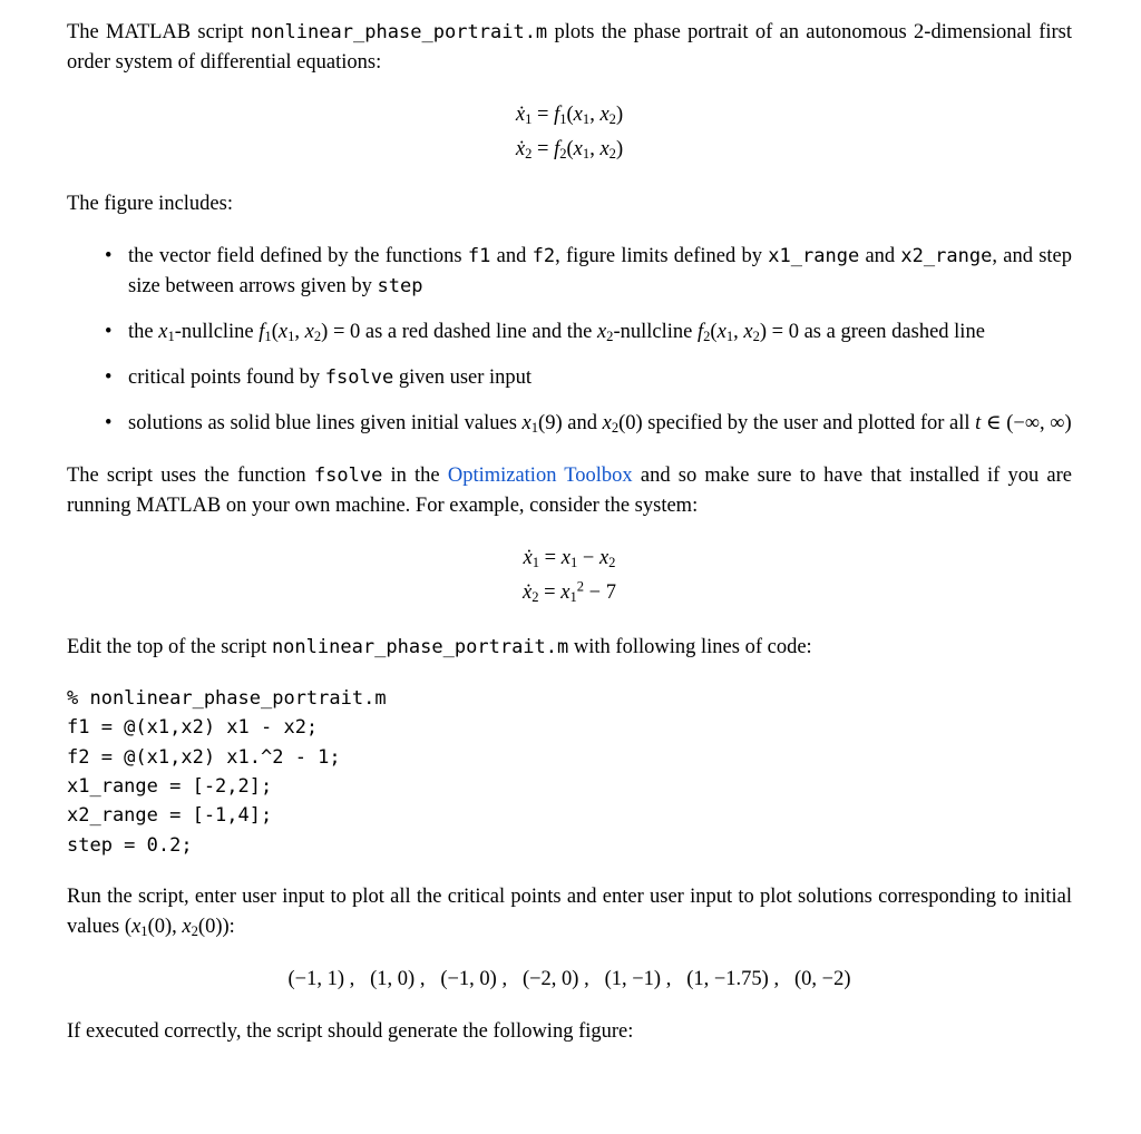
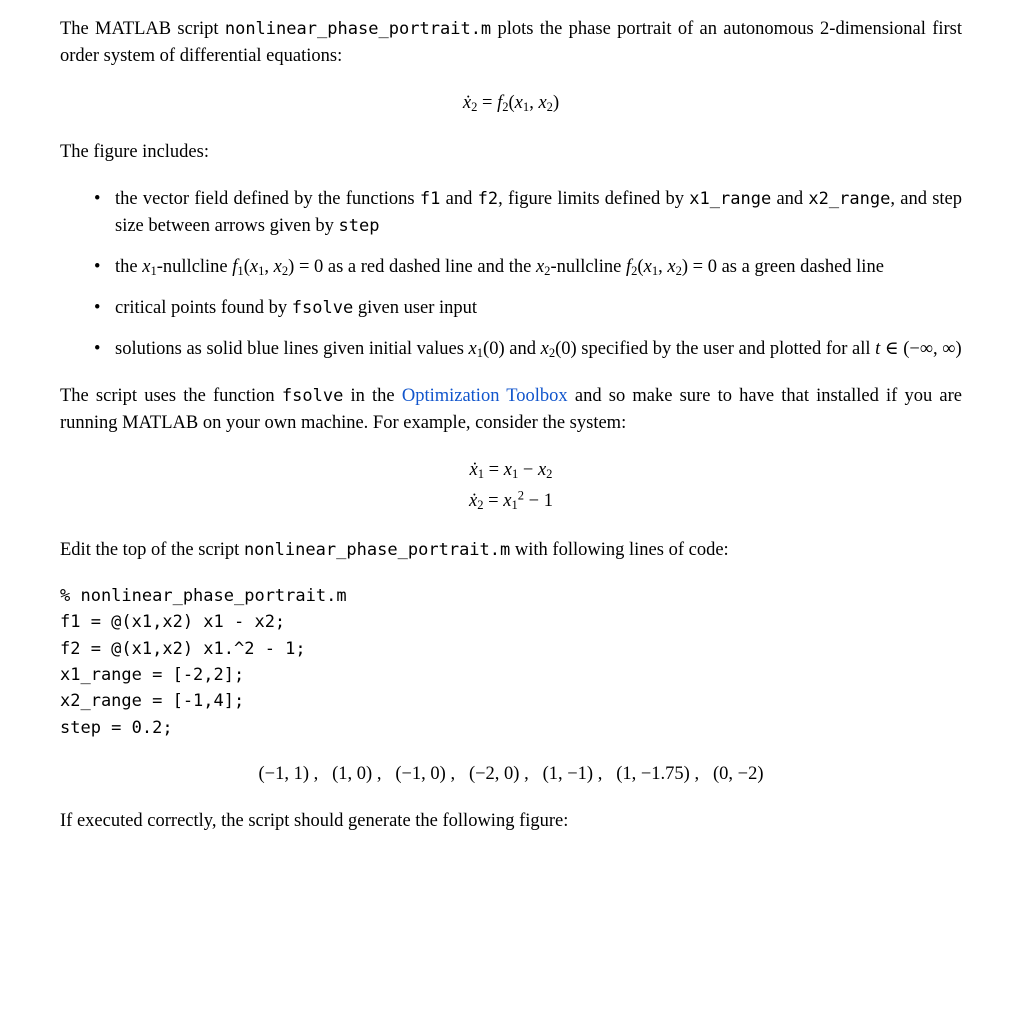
  The MATLAB script nonlinear_phase_portrait.m plots the phase portrait of an autonomous 2-dimensional first order system of differential equations:
- ẋ1 = f1(x1, x2)
  ẋ2 = f2(x1, x2)
  The figure includes:
  •
  the vector field defined by the functions f1 and f2, figure limits defined by x1_range and x2_range, and step size between arrows given by step
  •
  the x1-nullcline f1(x1, x2) = 0 as a red dashed line and the x2-nullcline f2(x1, x2) = 0 as a green dashed line
  •
  critical points found by fsolve given user input
  •
- solutions as solid blue lines given initial values x1(9) and x2(0) specified by the user and plotted for all t ∈ (−∞, ∞)
+ solutions as solid blue lines given initial values x1(0) and x2(0) specified by the user and plotted for all t ∈ (−∞, ∞)
  The script uses the function fsolve in the Optimization Toolbox and so make sure to have that installed if you are running MATLAB on your own machine. For example, consider the system:
  ẋ1 = x1 − x2
- ẋ2 = x12 − 7
+ ẋ2 = x12 − 1
  Edit the top of the script nonlinear_phase_portrait.m with following lines of code:
  % nonlinear_phase_portrait.m
  f1 = @(x1,x2) x1 - x2;
  f2 = @(x1,x2) x1.^2 - 1;
  x1_range = [-2,2];
  x2_range = [-1,4];
  step = 0.2;
- Run the script, enter user input to plot all the critical points and enter user input to plot solutions corresponding to initial values (x1(0), x2(0)):
  (−1, 1) , (1, 0) , (−1, 0) , (−2, 0) , (1, −1) , (1, −1.75) , (0, −2)
  If executed correctly, the script should generate the following figure:
